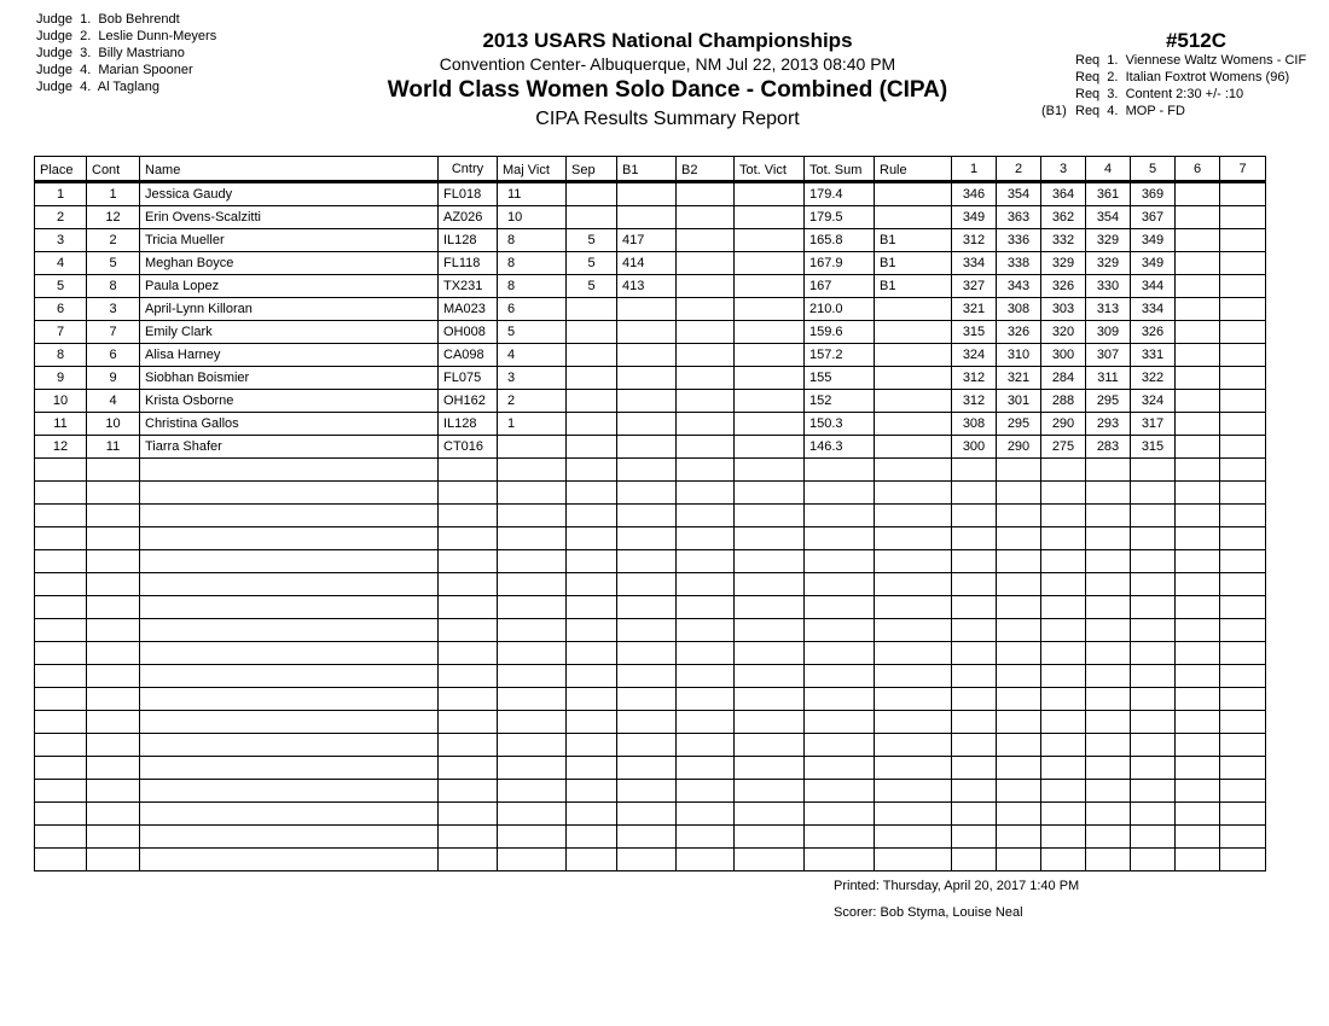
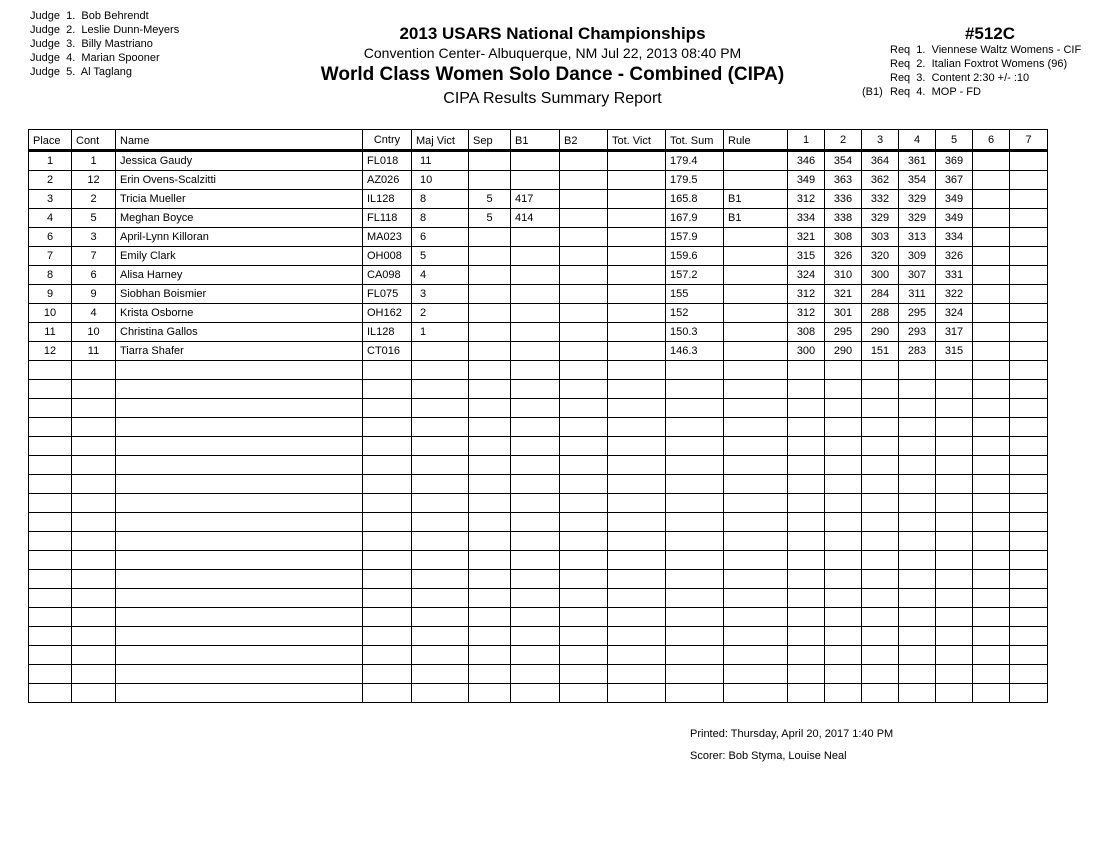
  Judge 1. Bob Behrendt
  Judge 2. Leslie Dunn-Meyers
  Judge 3. Billy Mastriano
  Judge 4. Marian Spooner
- Judge 4. Al Taglang
+ Judge 5. Al Taglang
  2013 USARS National Championships
  Convention Center- Albuquerque, NM Jul 22, 2013 08:40 PM
  World Class Women Solo Dance - Combined (CIPA)
  CIPA Results Summary Report
  #512C
  Req 1. Viennese Waltz Womens - CIF
  Req 2. Italian Foxtrot Womens (96)
  Req 3. Content 2:30 +/- :10
  (B1) Req 4. MOP - FD
  Place	Cont	Name	Cntry	Maj Vict	Sep	B1	B2	Tot. Vict	Tot. Sum	Rule	1	2	3	4	5	6	7
  1	1	Jessica Gaudy	FL018	11					179.4		346	354	364	361	369
  2	12	Erin Ovens-Scalzitti	AZ026	10					179.5		349	363	362	354	367
  3	2	Tricia Mueller	IL128	8	5	417			165.8	B1	312	336	332	329	349
  4	5	Meghan Boyce	FL118	8	5	414			167.9	B1	334	338	329	329	349
- 5	8	Paula Lopez	TX231	8	5	413			167	B1	327	343	326	330	344
- 6	3	April-Lynn Killoran	MA023	6					210.0		321	308	303	313	334
+ 6	3	April-Lynn Killoran	MA023	6					157.9		321	308	303	313	334
  7	7	Emily Clark	OH008	5					159.6		315	326	320	309	326
  8	6	Alisa Harney	CA098	4					157.2		324	310	300	307	331
  9	9	Siobhan Boismier	FL075	3					155		312	321	284	311	322
  10	4	Krista Osborne	OH162	2					152		312	301	288	295	324
  11	10	Christina Gallos	IL128	1					150.3		308	295	290	293	317
- 12	11	Tiarra Shafer	CT016						146.3		300	290	275	283	315
+ 12	11	Tiarra Shafer	CT016						146.3		300	290	151	283	315
  Printed: Thursday, April 20, 2017 1:40 PM
  Scorer: Bob Styma, Louise Neal
